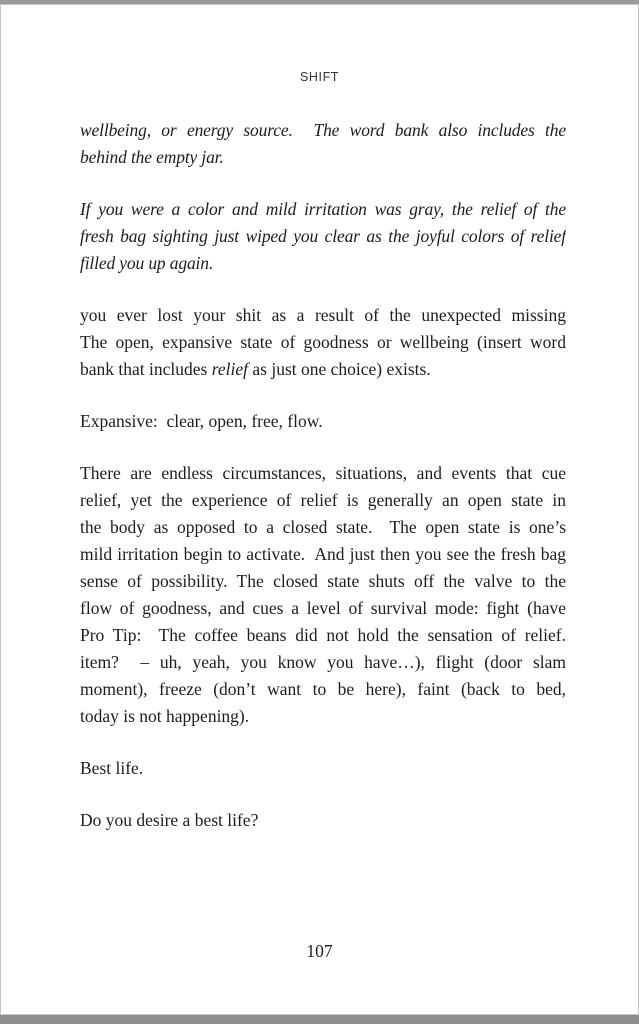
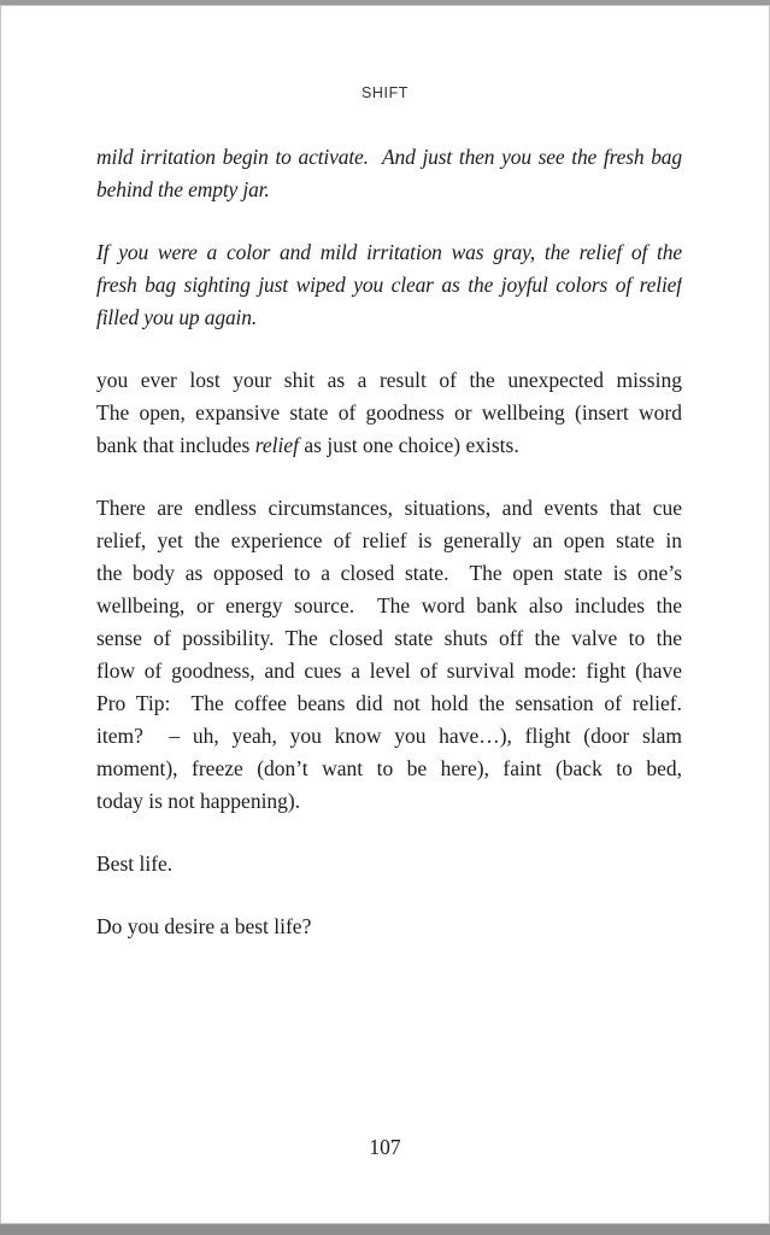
  SHIFT
- wellbeing, or energy source. The word bank also includes the
+ mild irritation begin to activate. And just then you see the fresh bag
  behind the empty jar.
  If you were a color and mild irritation was gray, the relief of the
  fresh bag sighting just wiped you clear as the joyful colors of relief
  filled you up again.
  you ever lost your shit as a result of the unexpected missing
  The open, expansive state of goodness or wellbeing (insert word
  bank that includes relief as just one choice) exists.
- Expansive: clear, open, free, flow.
  There are endless circumstances, situations, and events that cue
  relief, yet the experience of relief is generally an open state in
  the body as opposed to a closed state. The open state is one’s
- mild irritation begin to activate. And just then you see the fresh bag
+ wellbeing, or energy source. The word bank also includes the
  sense of possibility. The closed state shuts off the valve to the
  flow of goodness, and cues a level of survival mode: fight (have
  Pro Tip: The coffee beans did not hold the sensation of relief.
  item? – uh, yeah, you know you have…), flight (door slam
  moment), freeze (don’t want to be here), faint (back to bed,
  today is not happening).
  Best life.
  Do you desire a best life?
  107
